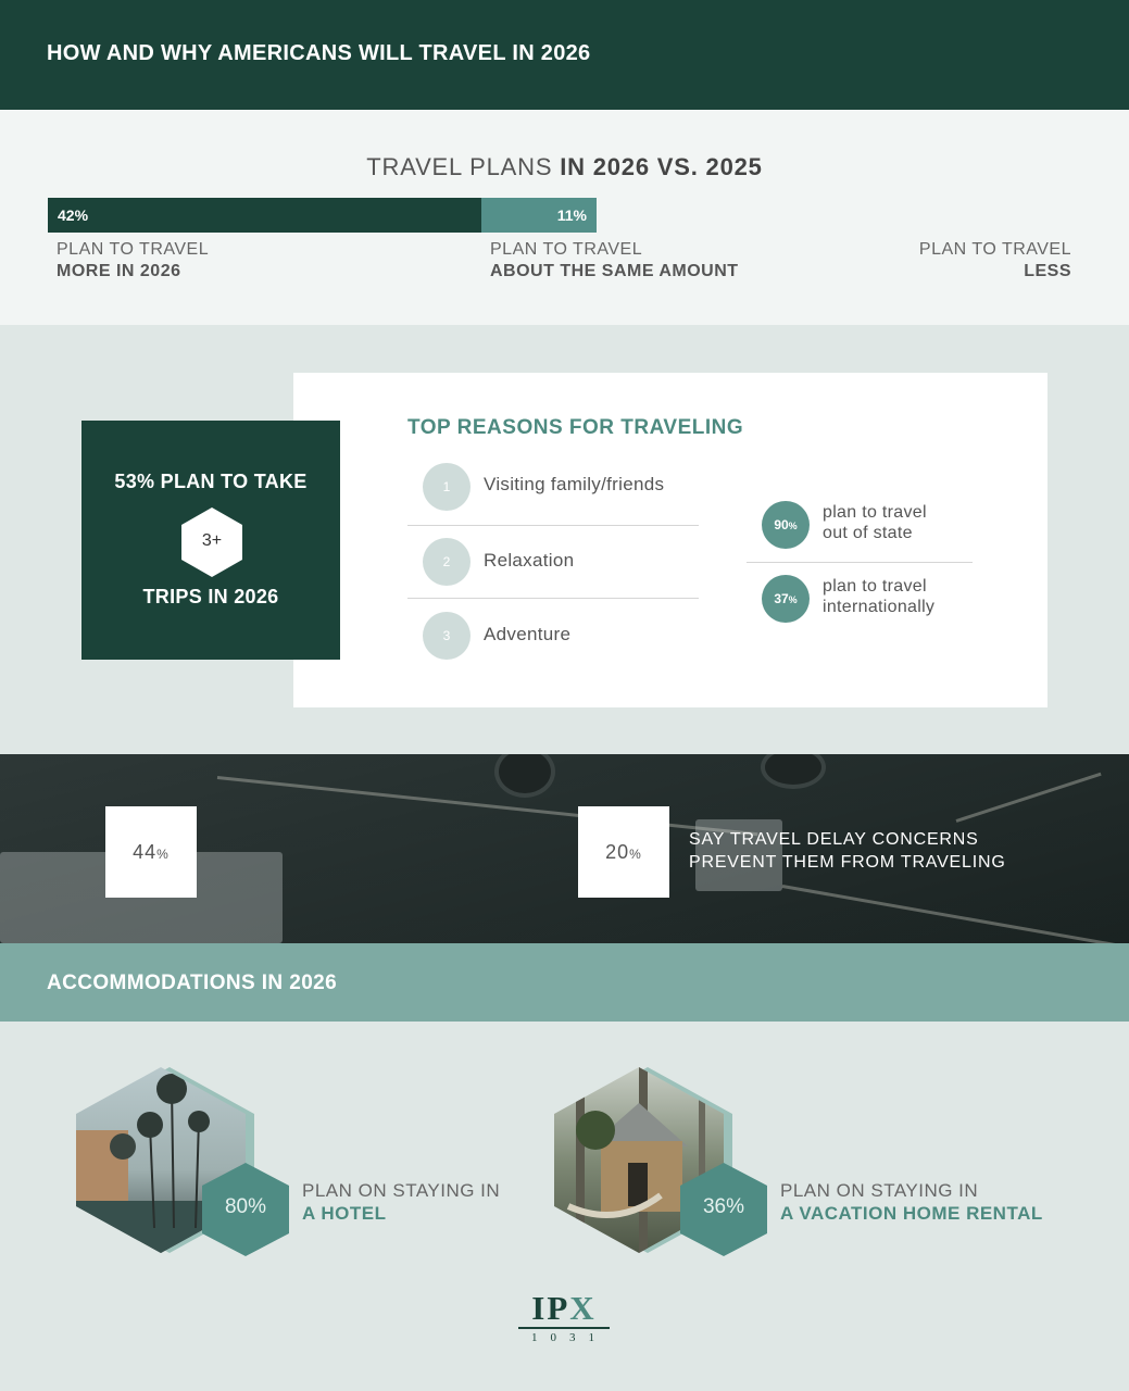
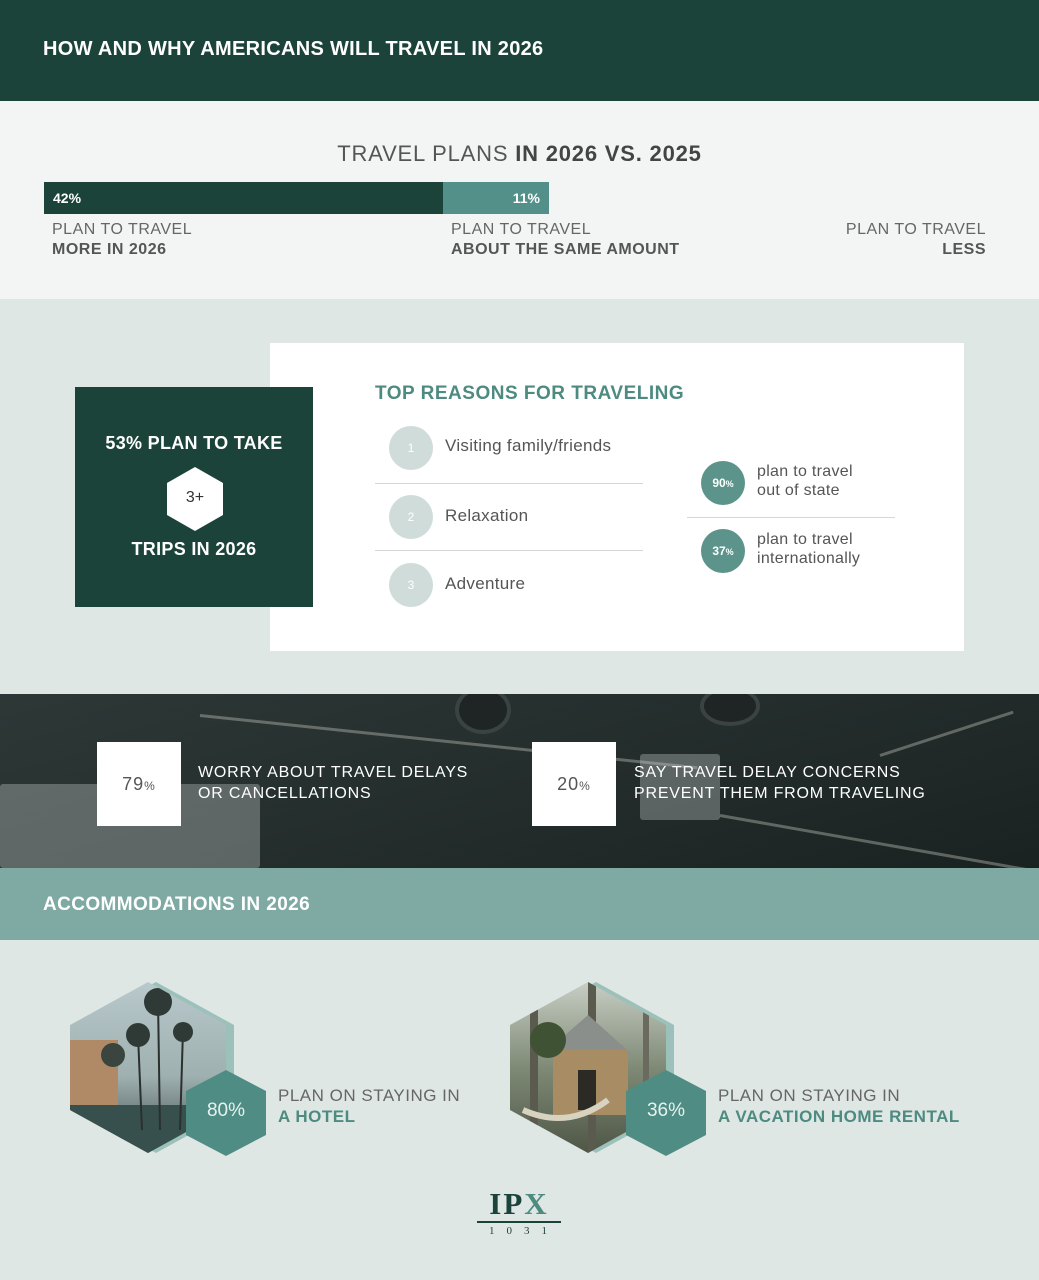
  HOW AND WHY AMERICANS WILL TRAVEL IN 2026
  TRAVEL PLANS IN 2026 VS. 2025
  42%
  11%
  PLAN TO TRAVEL
  MORE IN 2026
  PLAN TO TRAVEL
  ABOUT THE SAME AMOUNT
  PLAN TO TRAVEL
  LESS
  53% PLAN TO TAKE
  3+
  TRIPS IN 2026
  TOP REASONS FOR TRAVELING
  1
  Visiting family/friends
  2
  Relaxation
  3
  Adventure
  90%
  plan to travel
  out of state
  37%
  plan to travel
  internationally
- 44%
+ 79%
+ WORRY ABOUT TRAVEL DELAYS
+ OR CANCELLATIONS
  20%
  SAY TRAVEL DELAY CONCERNS
  PREVENT THEM FROM TRAVELING
  ACCOMMODATIONS IN 2026
  80%
  PLAN ON STAYING IN
  A HOTEL
  36%
  PLAN ON STAYING IN
  A VACATION HOME RENTAL
  IPX
  1031
